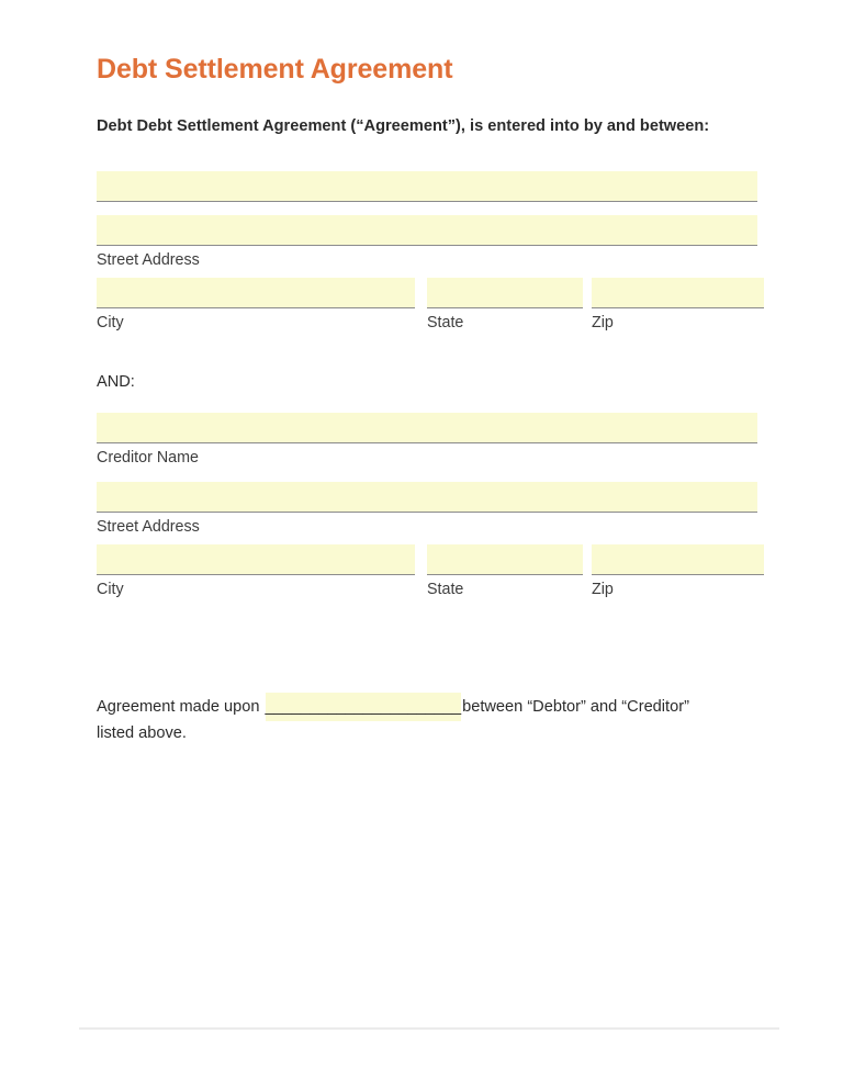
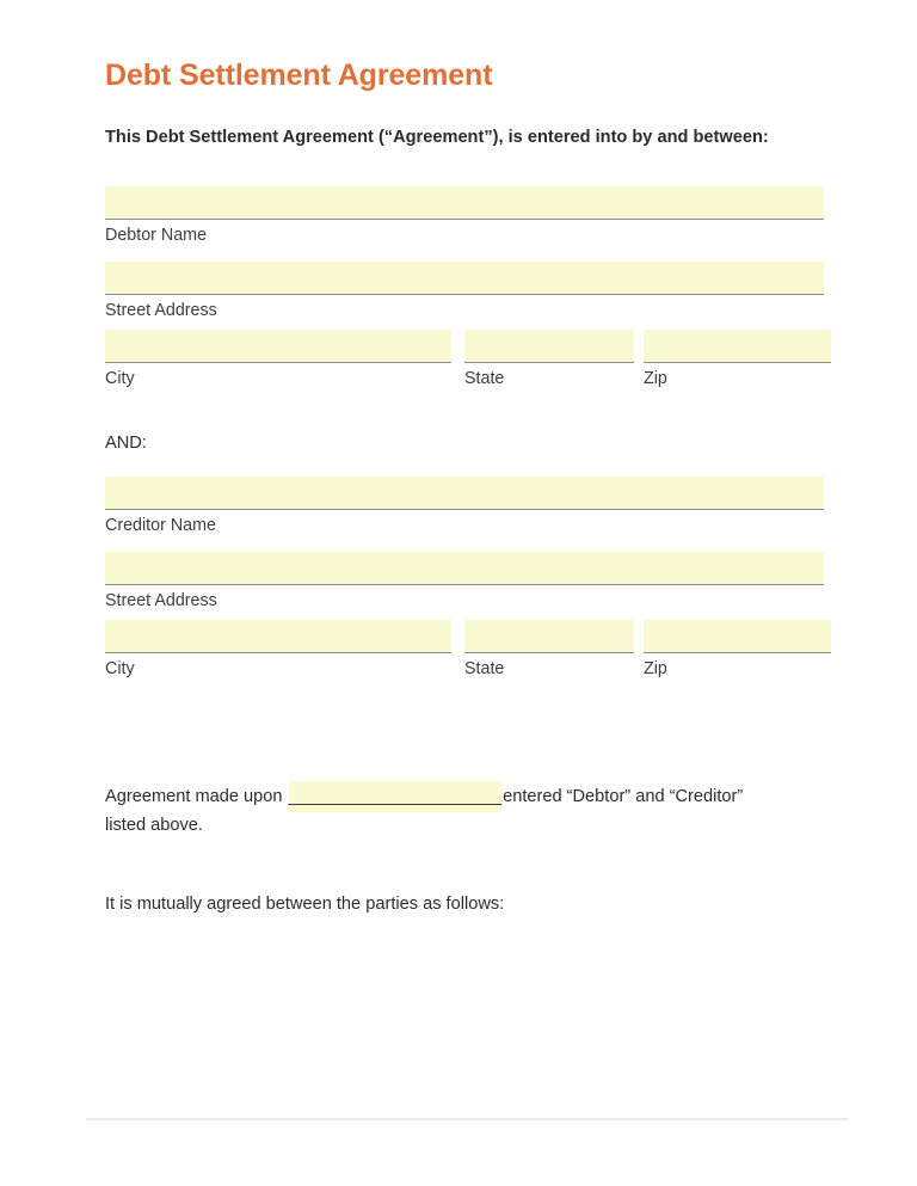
  Debt Settlement Agreement
- Debt Debt Settlement Agreement (“Agreement”), is entered into by and between:
+ This Debt Settlement Agreement (“Agreement”), is entered into by and between:
+ Debtor Name
  Street Address
  City
  State
  Zip
  AND:
  Creditor Name
  Street Address
  City
  State
  Zip
- Agreement made upon ______________________between “Debtor” and “Creditor” listed above.
+ Agreement made upon ______________________entered “Debtor” and “Creditor” listed above.
+ It is mutually agreed between the parties as follows:
